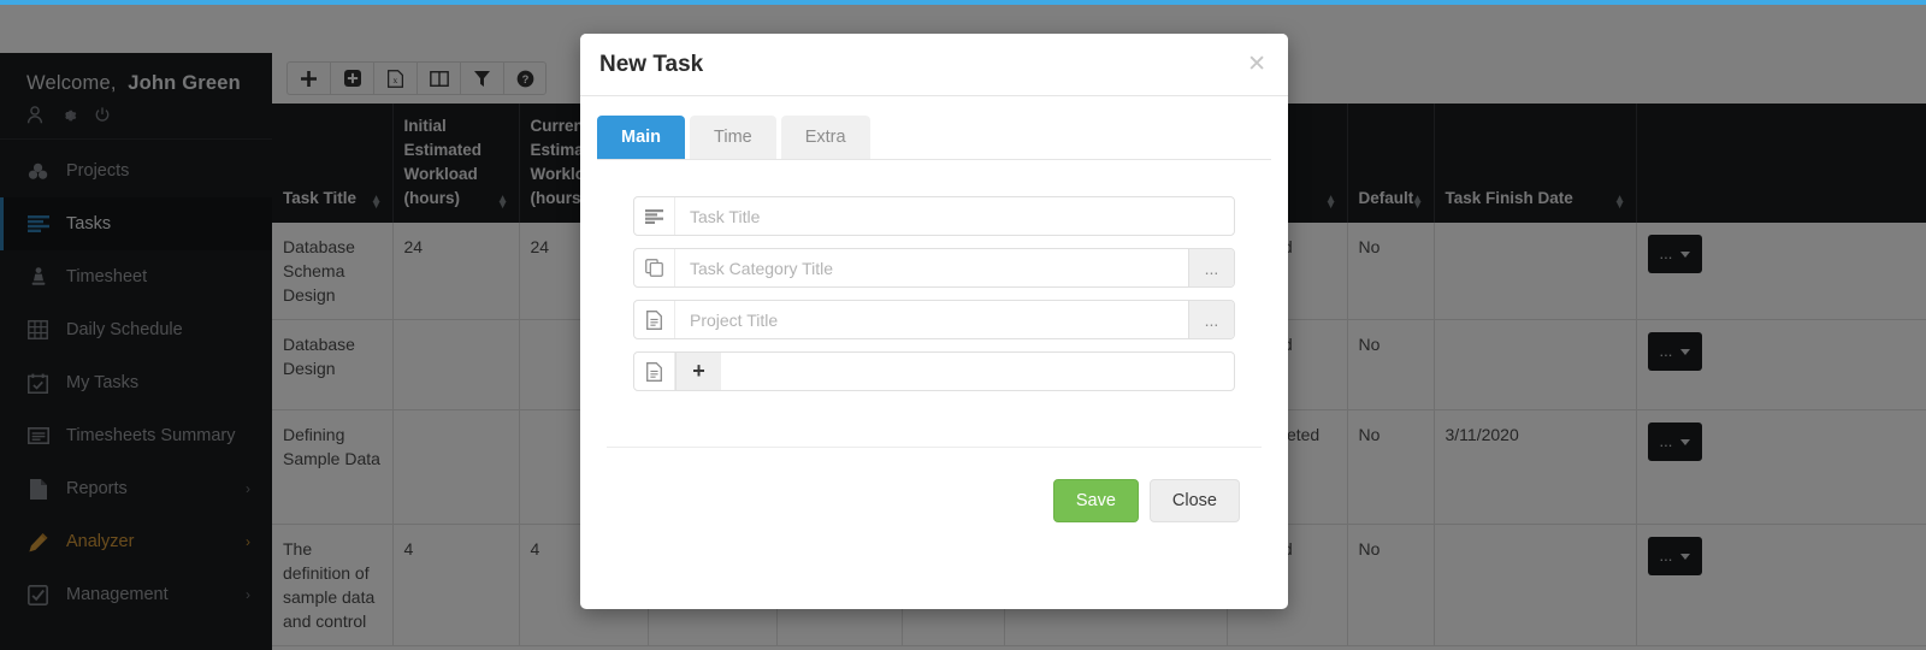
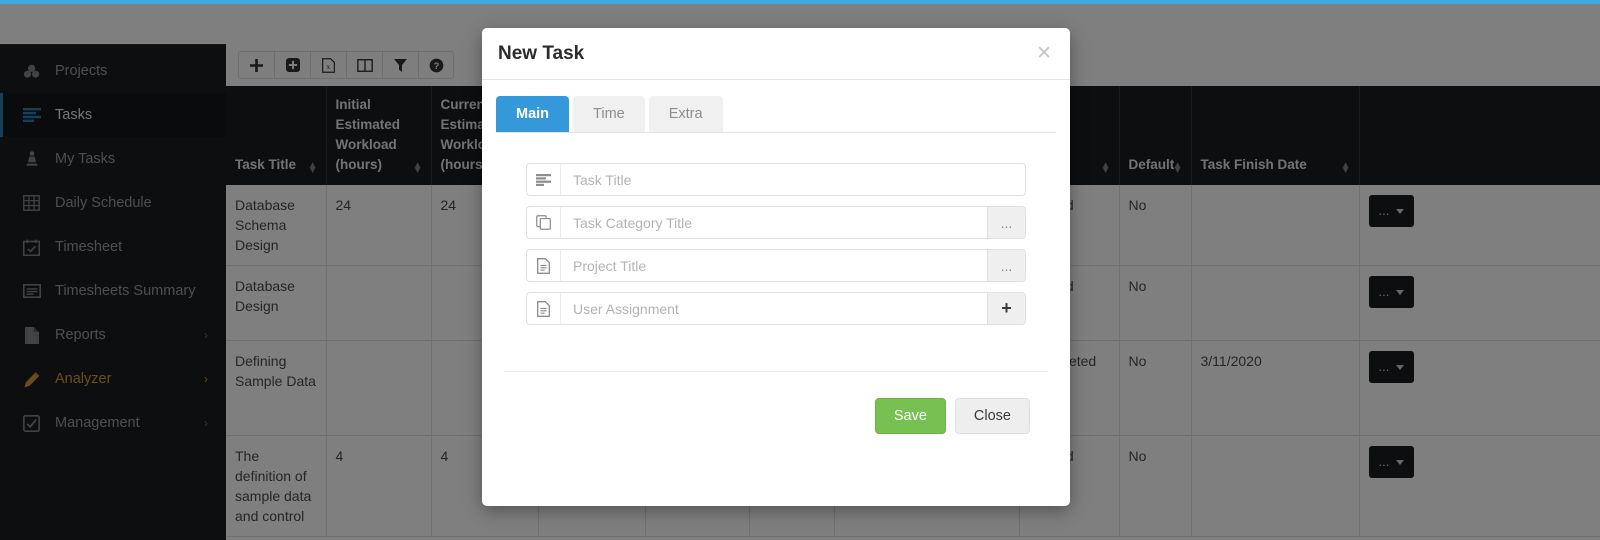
- Welcome, John Green
  Projects
  Tasks
- Timesheet
+ My Tasks
  Daily Schedule
- My Tasks
+ Timesheet
  Timesheets Summary
  Reports
  ›
  Analyzer
  ›
  Management
  ›
  x
  ?
  Task Title ▲▼	Initial Estimated Workload (hours) ▲▼	Curren Estim Workl (hours					▲▼	Default▲▼	Task Finish Date ▲▼
  Database Schema Design	24	24						No		...
  Database Design								No		...
  Defining Sample Data							eted	No	3/11/2020	...
  The definition of sample data and control	4	4						No		...
  New Task
  ✕
  Main
  Time
  Extra
  Task Title
  Task Category Title
  ...
  Project Title
  ...
+ User Assignment
  +
  Save
  Close
